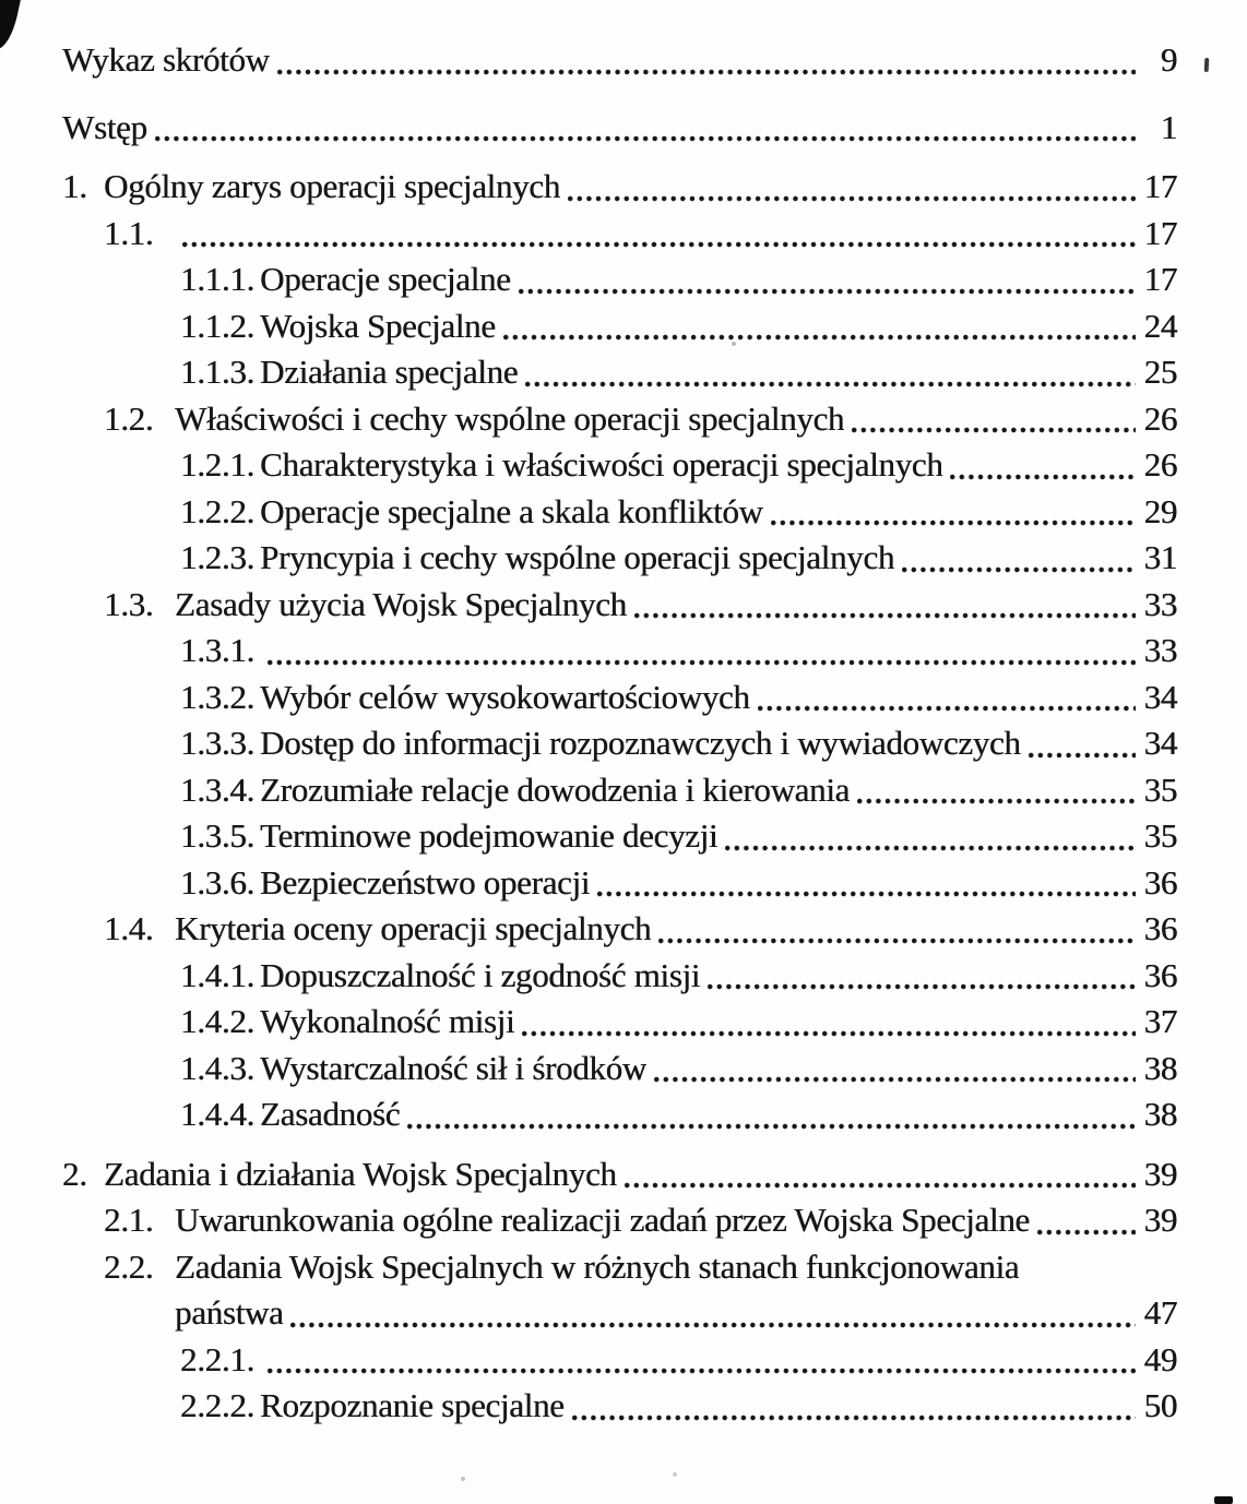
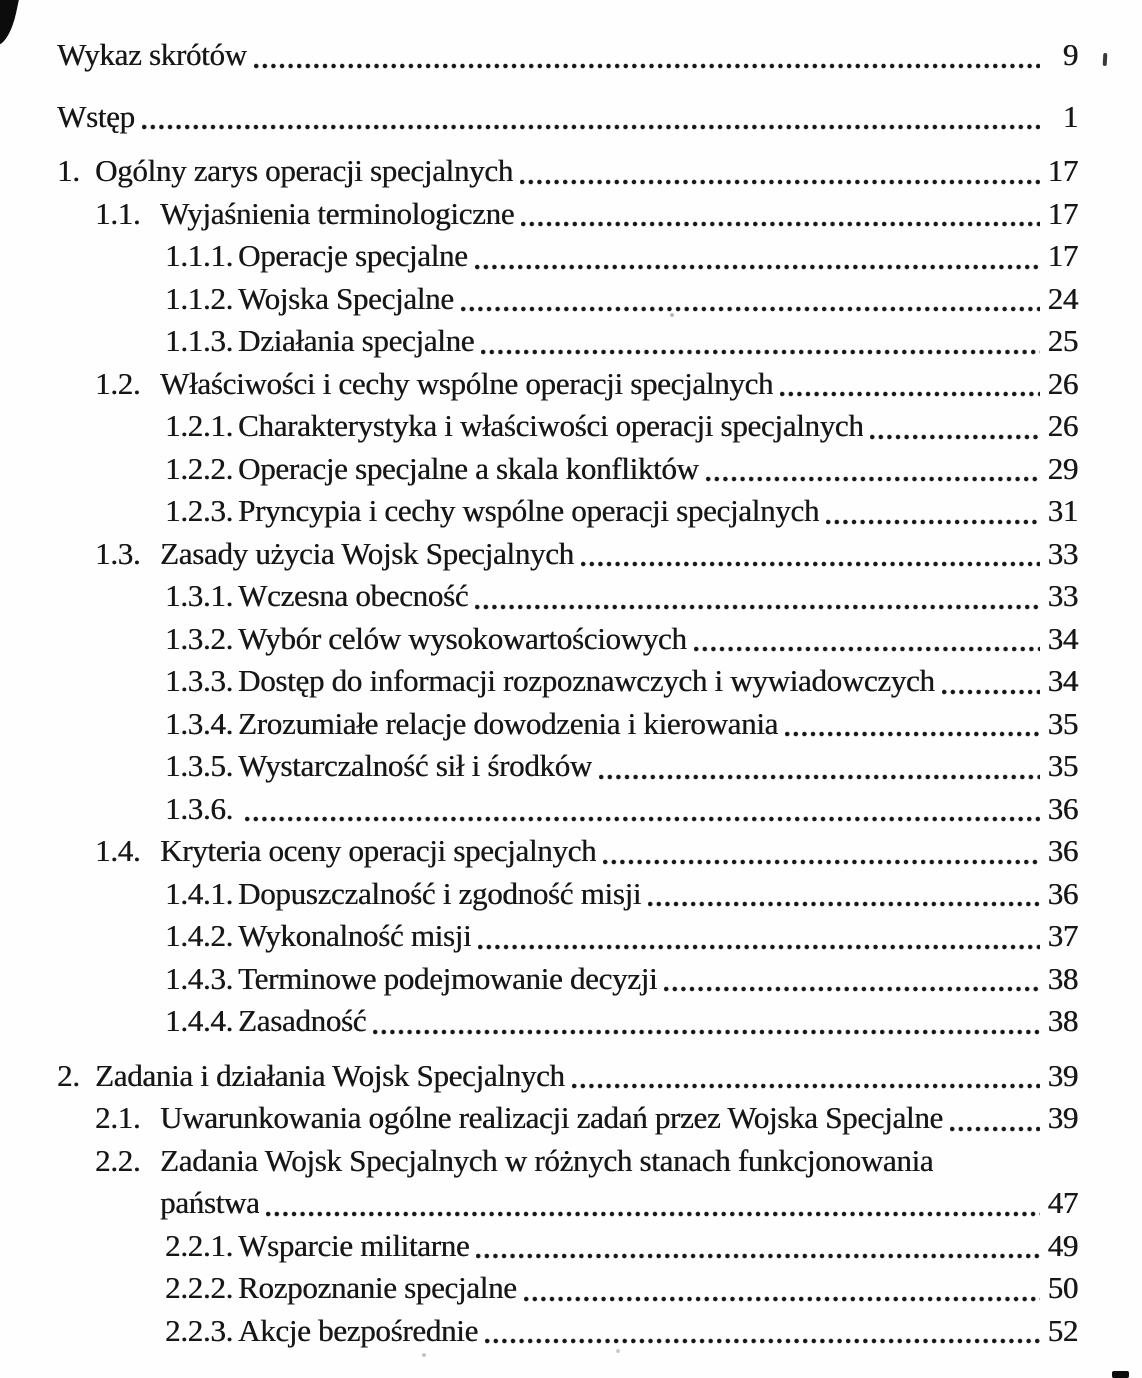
  Wykaz skrótów
  9
  Wstęp
  1
  1.
  Ogólny zarys operacji specjalnych
  17
  1.1.
+ Wyjaśnienia terminologiczne
  17
  1.1.1.
  Operacje specjalne
  17
  1.1.2.
  Wojska Specjalne
  24
  1.1.3.
  Działania specjalne
  25
  1.2.
  Właściwości i cechy wspólne operacji specjalnych
  26
  1.2.1.
  Charakterystyka i właściwości operacji specjalnych
  26
  1.2.2.
  Operacje specjalne a skala konfliktów
  29
  1.2.3.
  Pryncypia i cechy wspólne operacji specjalnych
  31
  1.3.
  Zasady użycia Wojsk Specjalnych
  33
  1.3.1.
+ Wczesna obecność
  33
  1.3.2.
  Wybór celów wysokowartościowych
  34
  1.3.3.
  Dostęp do informacji rozpoznawczych i wywiadowczych
  34
  1.3.4.
  Zrozumiałe relacje dowodzenia i kierowania
  35
  1.3.5.
- Terminowe podejmowanie decyzji
+ Wystarczalność sił i środków
  35
  1.3.6.
- Bezpieczeństwo operacji
  36
  1.4.
  Kryteria oceny operacji specjalnych
  36
  1.4.1.
  Dopuszczalność i zgodność misji
  36
  1.4.2.
  Wykonalność misji
  37
  1.4.3.
- Wystarczalność sił i środków
+ Terminowe podejmowanie decyzji
  38
  1.4.4.
  Zasadność
  38
  2.
  Zadania i działania Wojsk Specjalnych
  39
  2.1.
  Uwarunkowania ogólne realizacji zadań przez Wojska Specjalne
  39
  2.2.
  Zadania Wojsk Specjalnych w różnych stanach funkcjonowania
  państwa
  47
  2.2.1.
+ Wsparcie militarne
  49
  2.2.2.
  Rozpoznanie specjalne
  50
+ 2.2.3.
+ Akcje bezpośrednie
+ 52
